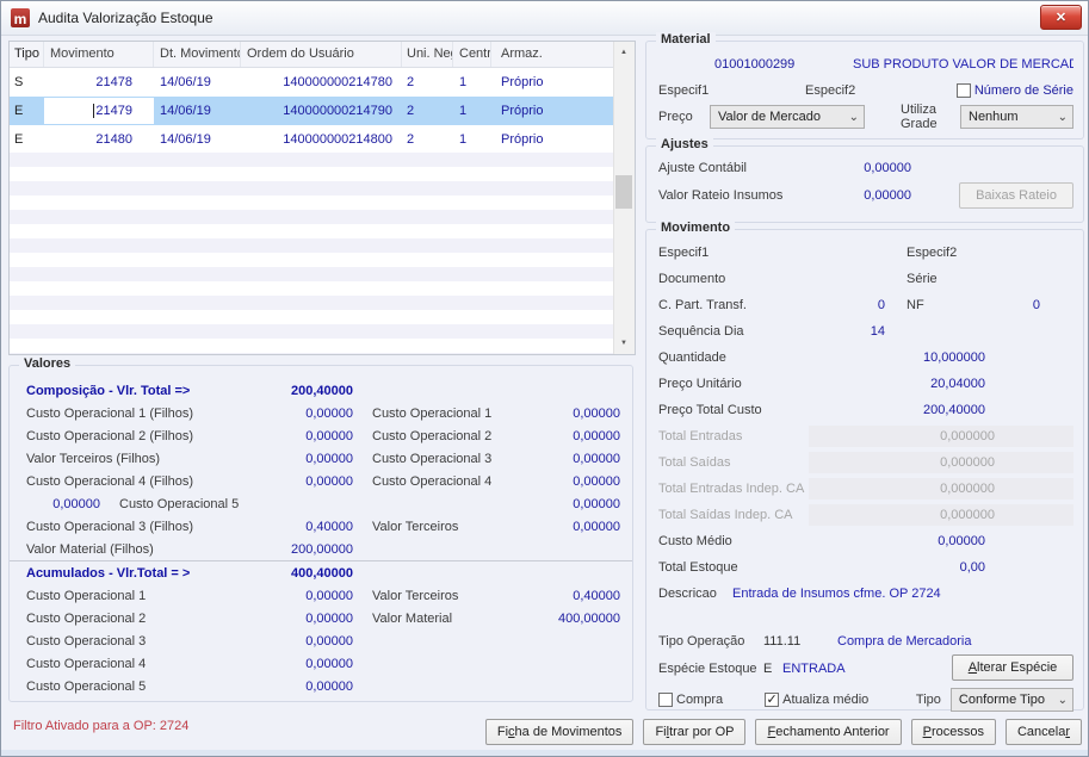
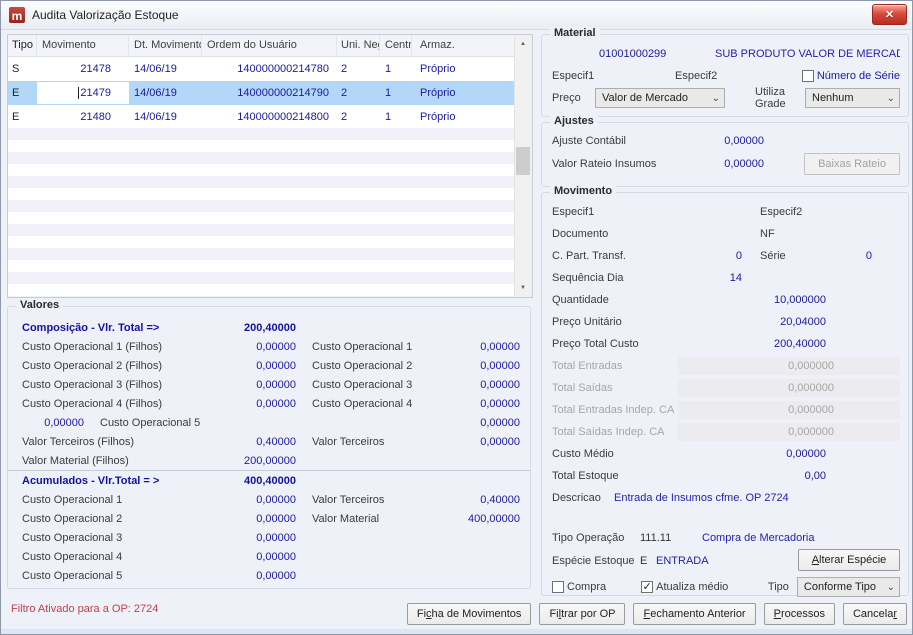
  Audita Valorização Estoque
  ✕
  Tipo
  Movimento
  Dt. Movimento
  Ordem do Usuário
  Uni. Ne
  Centr
  Armaz.
  S
  21478
  14/06/19
  140000000214780
  2
  1
  Próprio
  E
  21479
  14/06/19
  140000000214790
  2
  1
  Próprio
  E
  21480
  14/06/19
  140000000214800
  2
  1
  Próprio
  Valores
  Composição - Vlr. Total =>
  200,40000
  Custo Operacional 1 (Filhos)
  0,00000
  Custo Operacional 1
  0,00000
  Custo Operacional 2 (Filhos)
  0,00000
  Custo Operacional 2
  0,00000
- Valor Terceiros (Filhos)
+ Custo Operacional 3 (Filhos)
  0,00000
  Custo Operacional 3
  0,00000
  Custo Operacional 4 (Filhos)
  0,00000
  Custo Operacional 4
  0,00000
  0,00000
  Custo Operacional 5
  0,00000
- Custo Operacional 3 (Filhos)
+ Valor Terceiros (Filhos)
  0,40000
  Valor Terceiros
  0,00000
  Valor Material (Filhos)
  200,00000
  Acumulados - Vlr.Total = >
  400,40000
  Custo Operacional 1
  0,00000
  Valor Terceiros
  0,40000
  Custo Operacional 2
  0,00000
  Valor Material
  400,00000
  Custo Operacional 3
  0,00000
  Custo Operacional 4
  0,00000
  Custo Operacional 5
  0,00000
  Material
  01001000299
  SUB PRODUTO VALOR DE MERCA
  Especif1
  Especif2
  Número de Série
  Preço
  Valor de Mercado
  ⌄
  Utiliza Grade
  Nenhum
  ⌄
  Ajustes
  Ajuste Contábil
  0,00000
  Valor Rateio Insumos
  0,00000
  Baixas Rateio
  Movimento
  Especif1
  Especif2
  Documento
- Série
+ NF
  C. Part. Transf.
  0
- NF
+ Série
  0
  Sequência Dia
  14
  Quantidade
  10,000000
  Preço Unitário
  20,04000
  Preço Total Custo
  200,40000
  Total Entradas
  0,000000
  Total Saídas
  0,000000
  Total Entradas Indep. CA
  0,000000
  Total Saídas Indep. CA
  0,000000
  Custo Médio
  0,00000
  Total Estoque
  0,00
  Descricao
  Entrada de Insumos cfme. OP 2724
  Tipo Operação
  111.11
  Compra de Mercadoria
  Espécie Estoque
  E
  ENTRADA
  Alterar Espécie
  Compra
  Atualiza médio
  Tipo
  Conforme Tipo
  ⌄
  Filtro Ativado para a OP: 2724
  Ficha de Movimentos
  Filtrar por OP
  Fechamento Anterior
  Processos
  Cancelar
